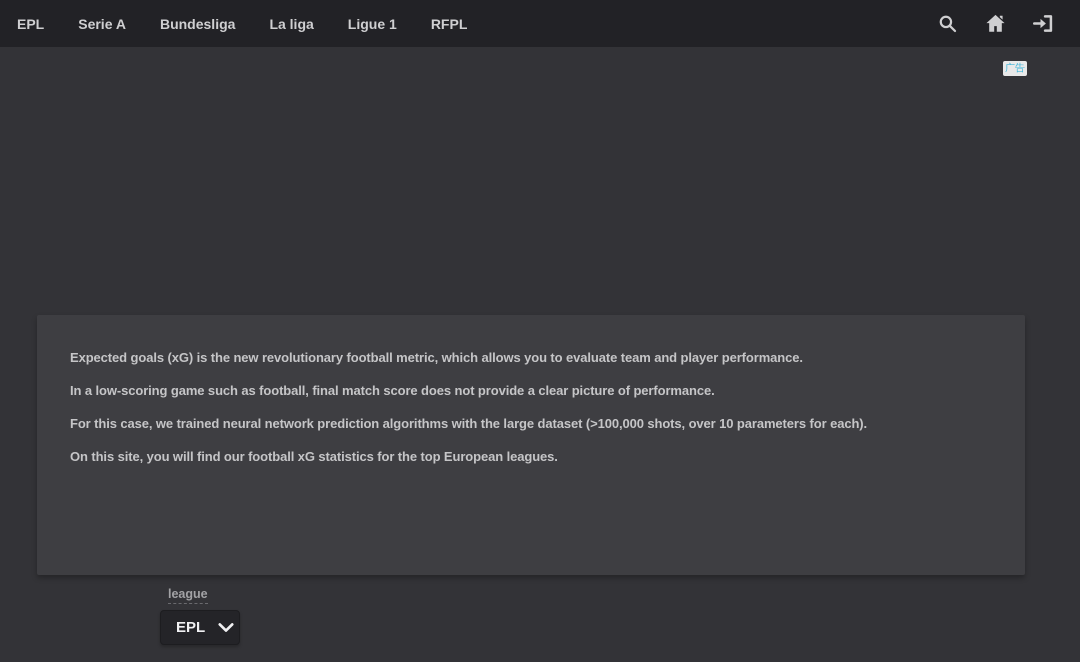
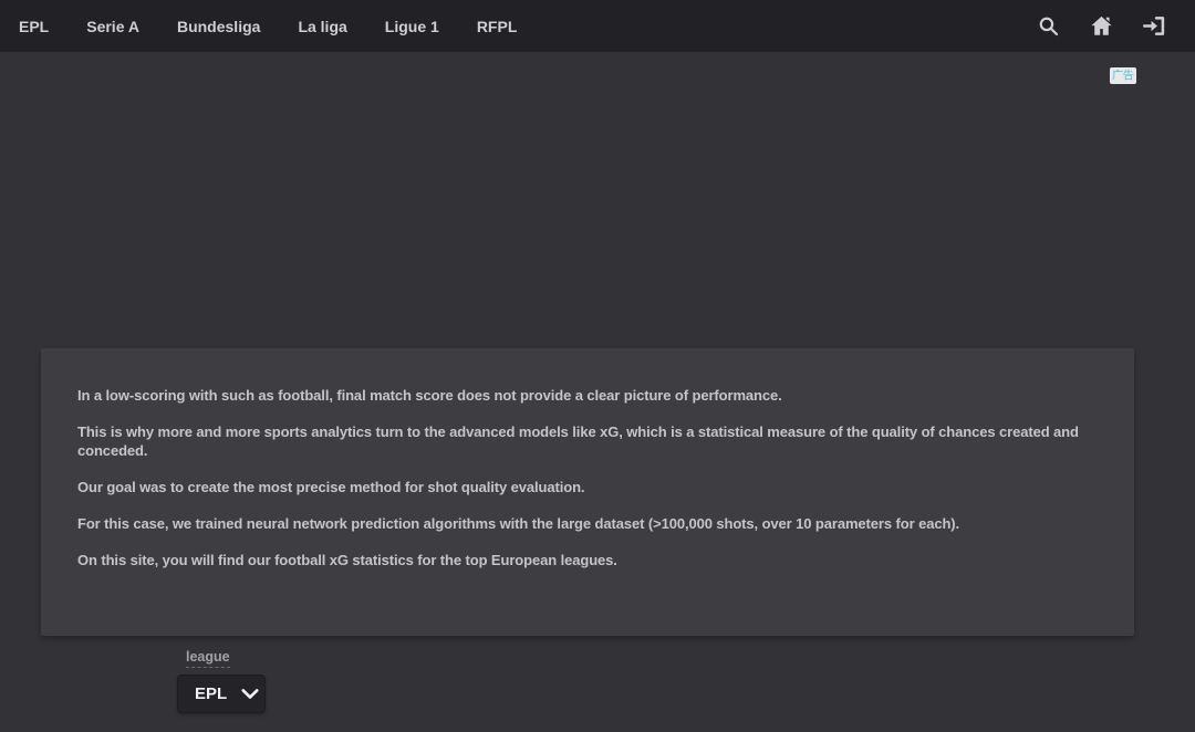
  EPL
  Serie A
  Bundesliga
  La liga
  Ligue 1
  RFPL
  广告
- Expected goals (xG) is the new revolutionary football metric, which allows you to evaluate team and player performance.
- In a low-scoring game such as football, final match score does not provide a clear picture of performance.
+ In a low-scoring with such as football, final match score does not provide a clear picture of performance.
+ This is why more and more sports analytics turn to the advanced models like xG, which is a statistical measure of the quality of chances created and conceded.
+ Our goal was to create the most precise method for shot quality evaluation.
  For this case, we trained neural network prediction algorithms with the large dataset (>100,000 shots, over 10 parameters for each).
  On this site, you will find our football xG statistics for the top European leagues.
  league
  EPL
